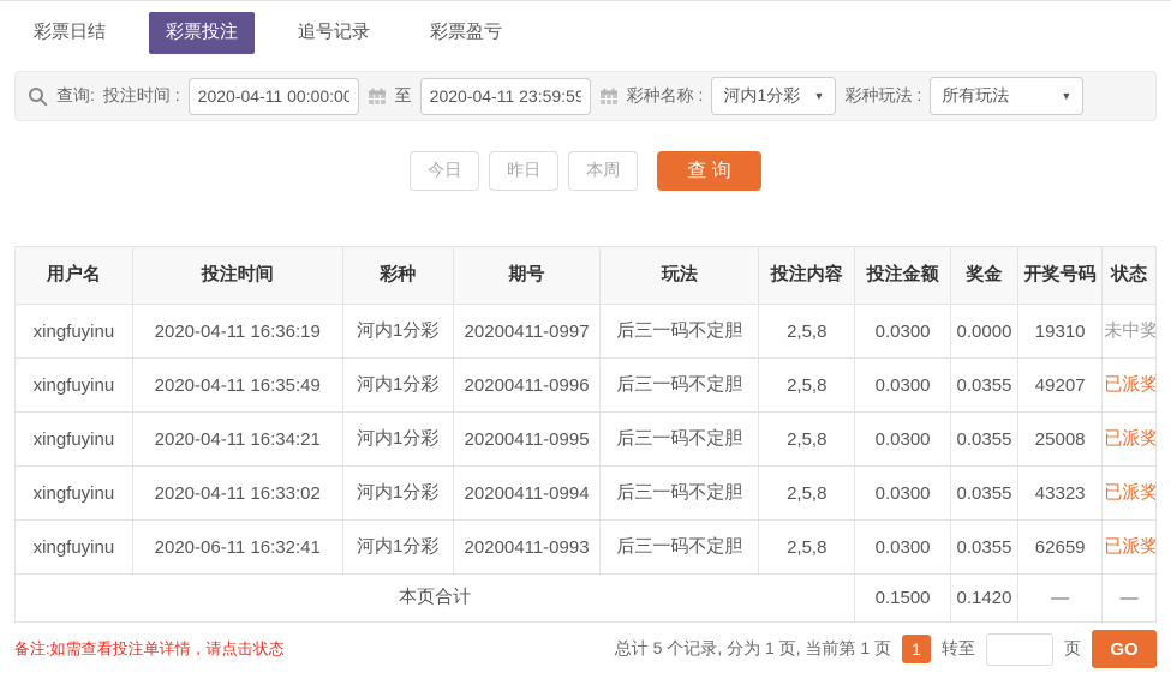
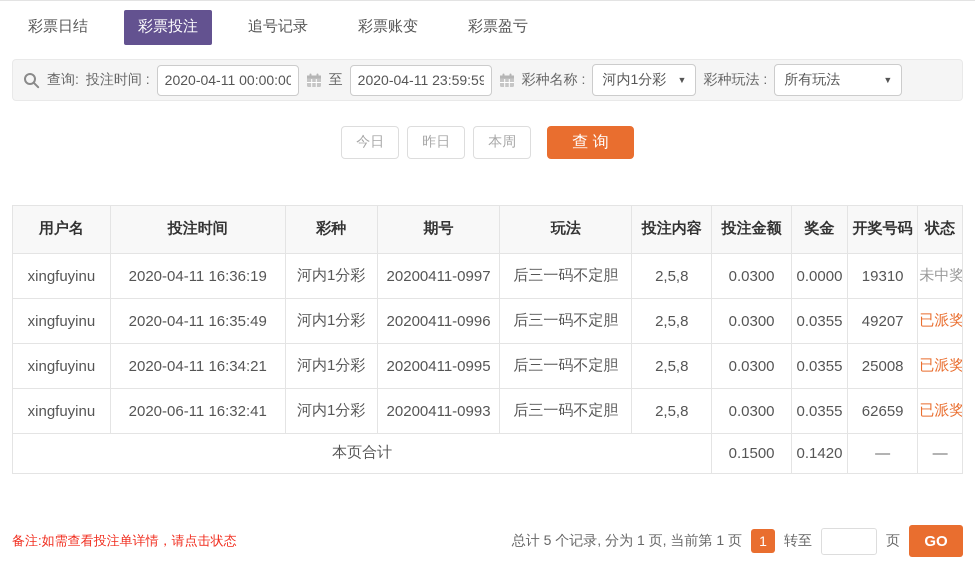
  彩票日结
  彩票投注
  追号记录
+ 彩票账变
  彩票盈亏
  查询:
  投注时间 :
  2020-04-11 00:00:00
  至
  2020-04-11 23:59:59
  彩种名称 :
  河内1分彩
  ▼
  彩种玩法 :
  所有玩法
  ▼
  今日
  昨日
  本周
  查 询
  用户名	投注时间	彩种	期号	玩法	投注内容	投注金额	奖金	开奖号码	状态
  xingfuyinu	2020-04-11 16:36:19	河内1分彩	20200411-0997	后三一码不定胆	2,5,8	0.0300	0.0000	19310	未中奖
  xingfuyinu	2020-04-11 16:35:49	河内1分彩	20200411-0996	后三一码不定胆	2,5,8	0.0300	0.0355	49207	已派奖
  xingfuyinu	2020-04-11 16:34:21	河内1分彩	20200411-0995	后三一码不定胆	2,5,8	0.0300	0.0355	25008	已派奖
- xingfuyinu	2020-04-11 16:33:02	河内1分彩	20200411-0994	后三一码不定胆	2,5,8	0.0300	0.0355	43323	已派奖
  xingfuyinu	2020-06-11 16:32:41	河内1分彩	20200411-0993	后三一码不定胆	2,5,8	0.0300	0.0355	62659	已派奖
  本页合计	0.1500	0.1420	—	—
  备注:如需查看投注单详情，请点击状态
  总计 5 个记录, 分为 1 页, 当前第 1 页
  1
  转至
  页
  GO
